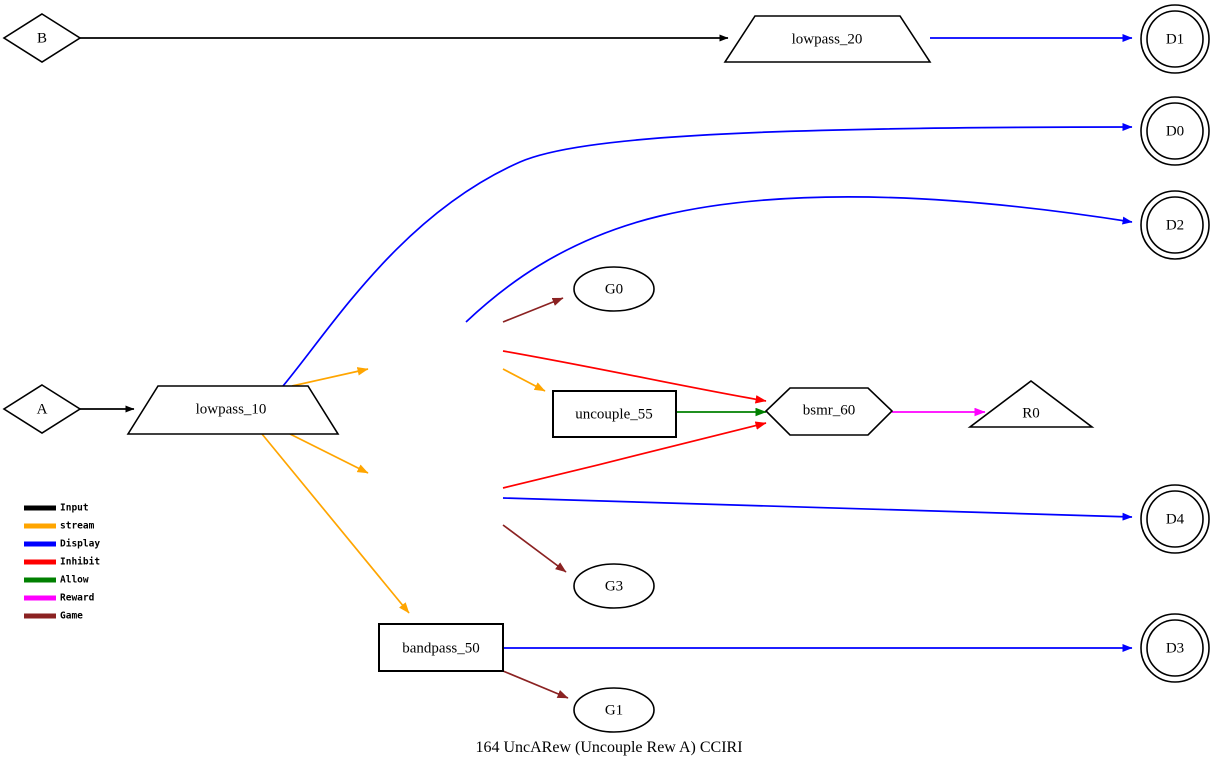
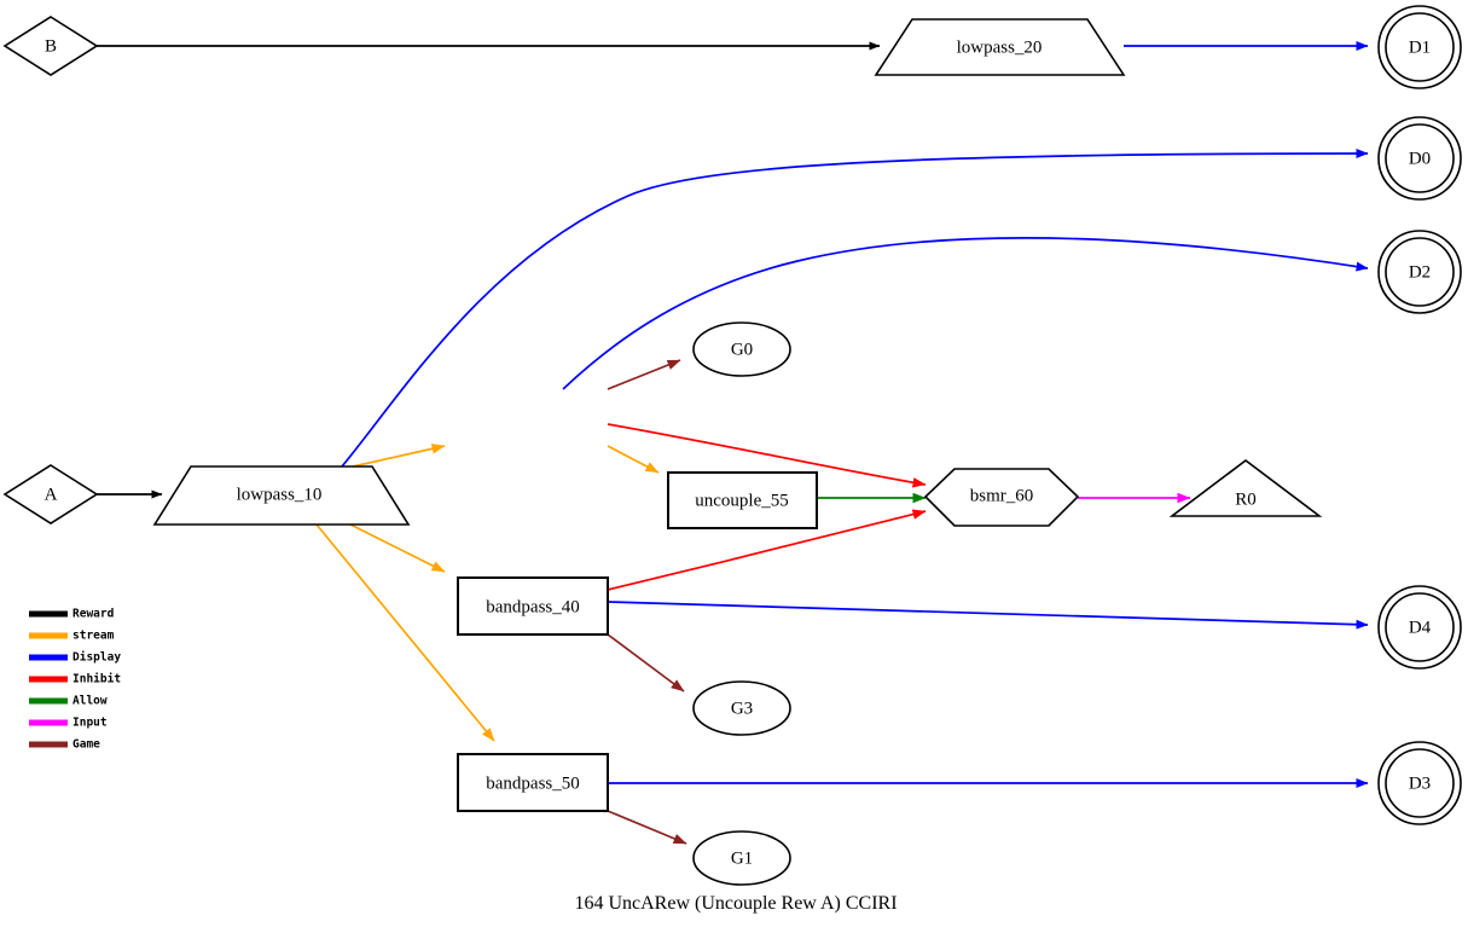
  B
  A
  lowpass_20
  lowpass_10
+ bandpass_40
  bandpass_50
  uncouple_55
  bsmr_60
  R0
  G0
  G3
  G1
  D1
  D0
  D2
  D4
  D3
- Input
+ Reward
  stream
  Display
  Inhibit
  Allow
- Reward
+ Input
  Game
  164 UncARew (Uncouple Rew A) CCIRI
